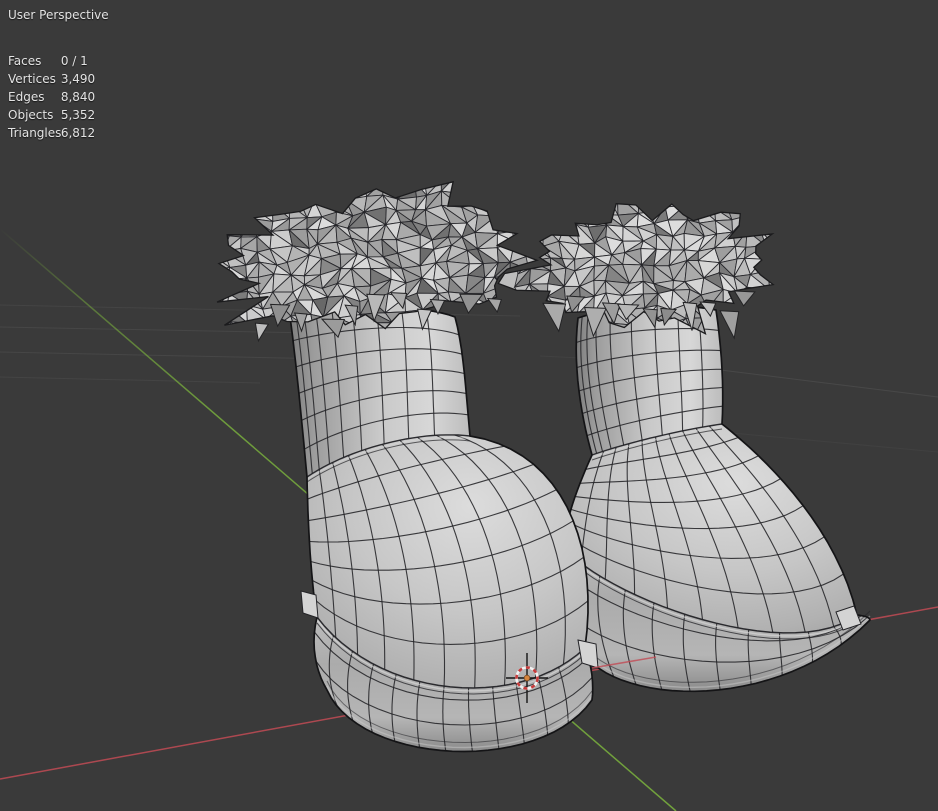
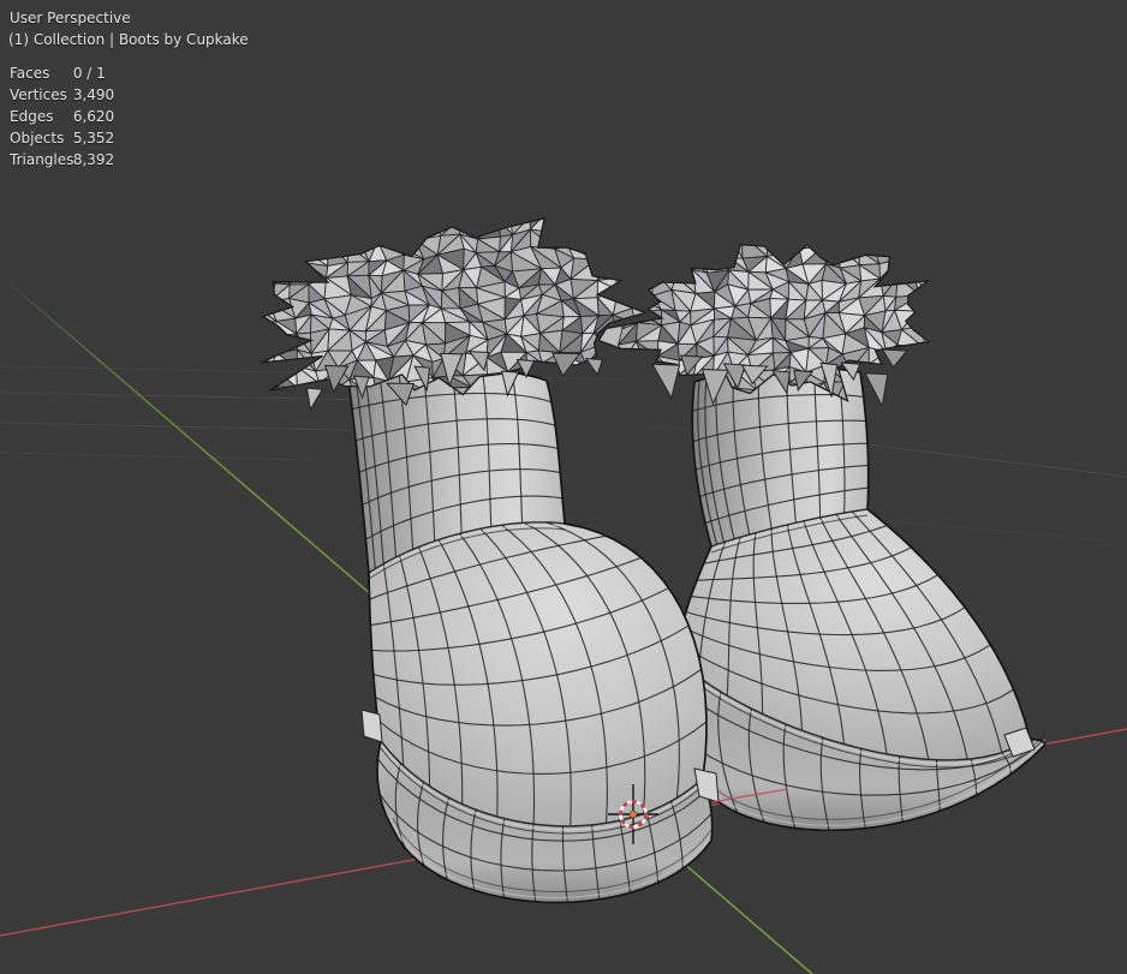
  User Perspective
+ (1) Collection | Boots by Cupkake
  Faces 0 / 1
  Vertices 3,490
- Edges 8,840
+ Edges 6,620
  Objects 5,352
- Triangle 6,812
+ Triangle 8,392
